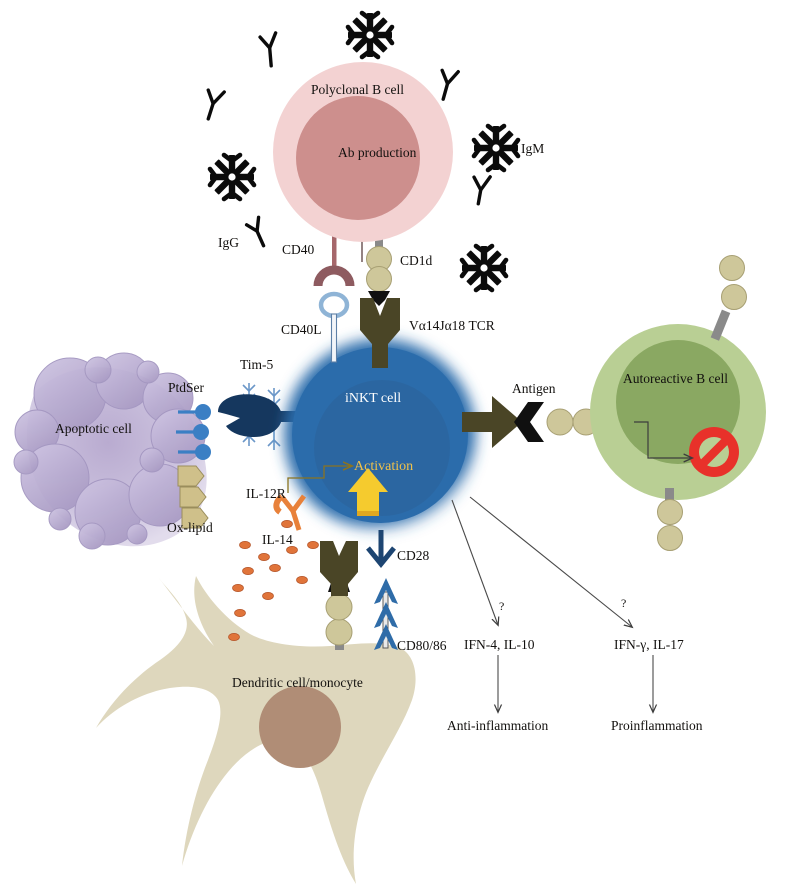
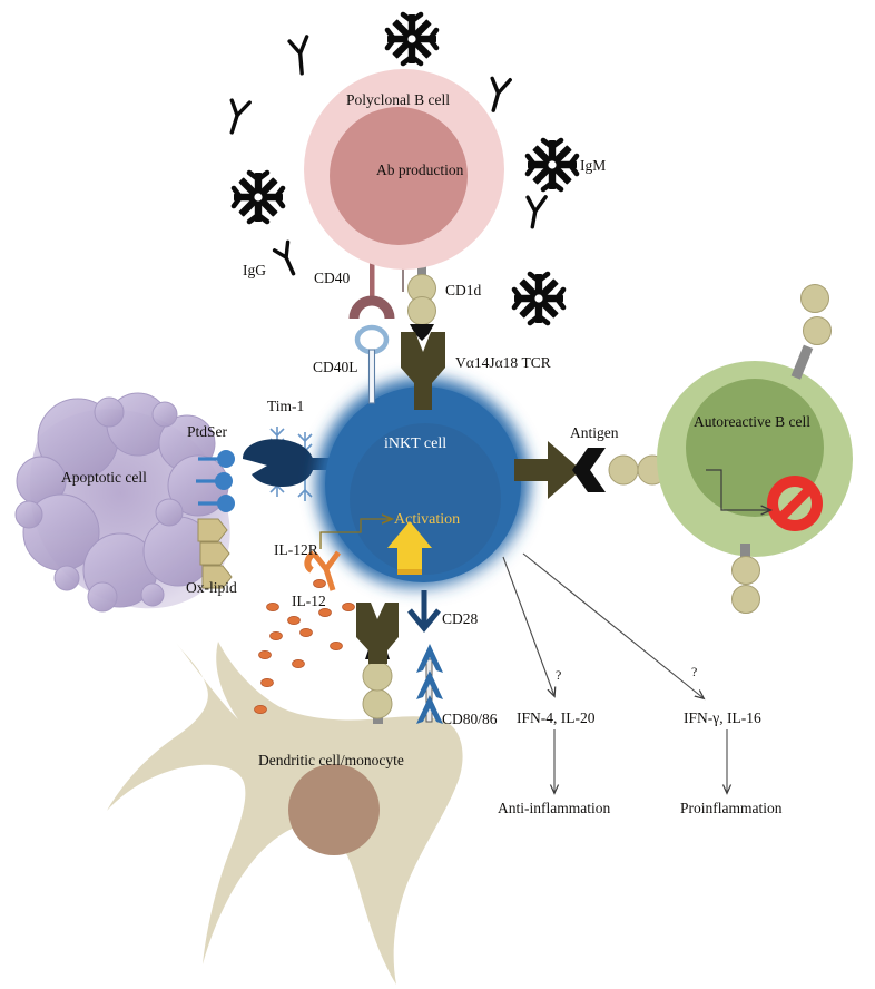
  Polyclonal B cell
  Ab production
  CD40
  CD1d
  CD40L
  Vα14Jα18 TCR
  IgG
  IgM
  Apoptotic cell
  PtdSer
  Ox-lipid
- Tim-5
+ Tim-1
  iNKT cell
  Activation
  IL-12R
- IL-14
+ IL-12
  CD28
  CD80/86
  Dendritic cell/monocyte
  Antigen
  Autoreactive B cell
  ?
  ?
- IFN-4, IL-10
+ IFN-4, IL-20
- IFN-γ, IL-17
+ IFN-γ, IL-16
  Anti-inflammation
  Proinflammation
